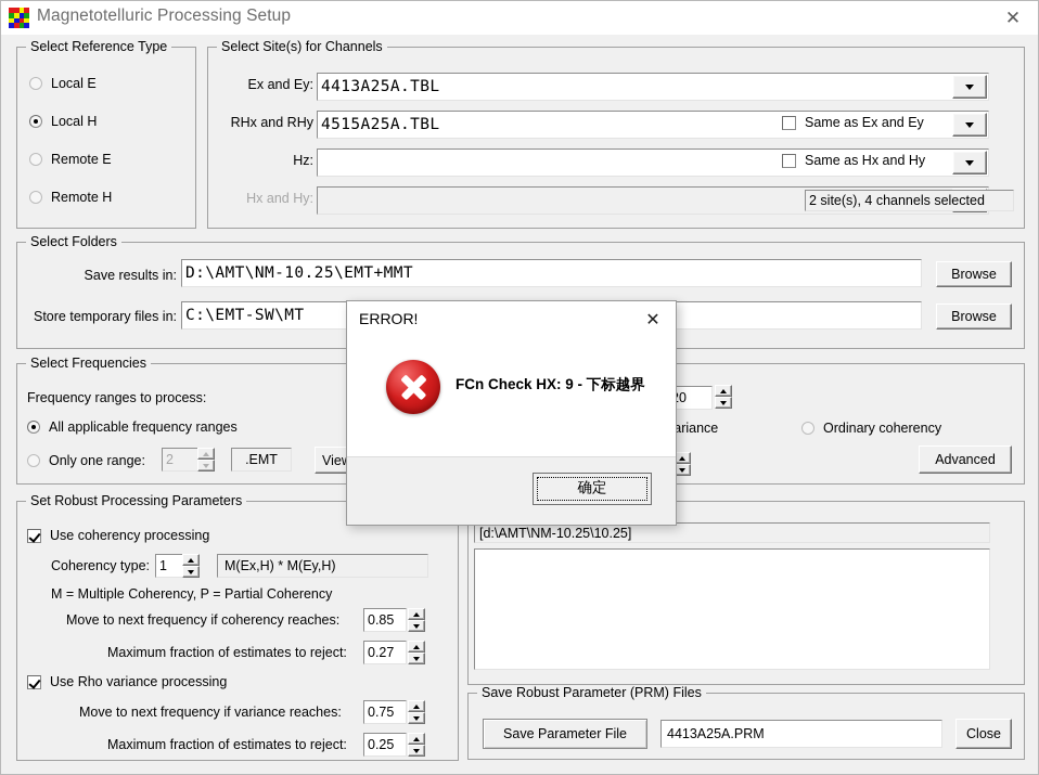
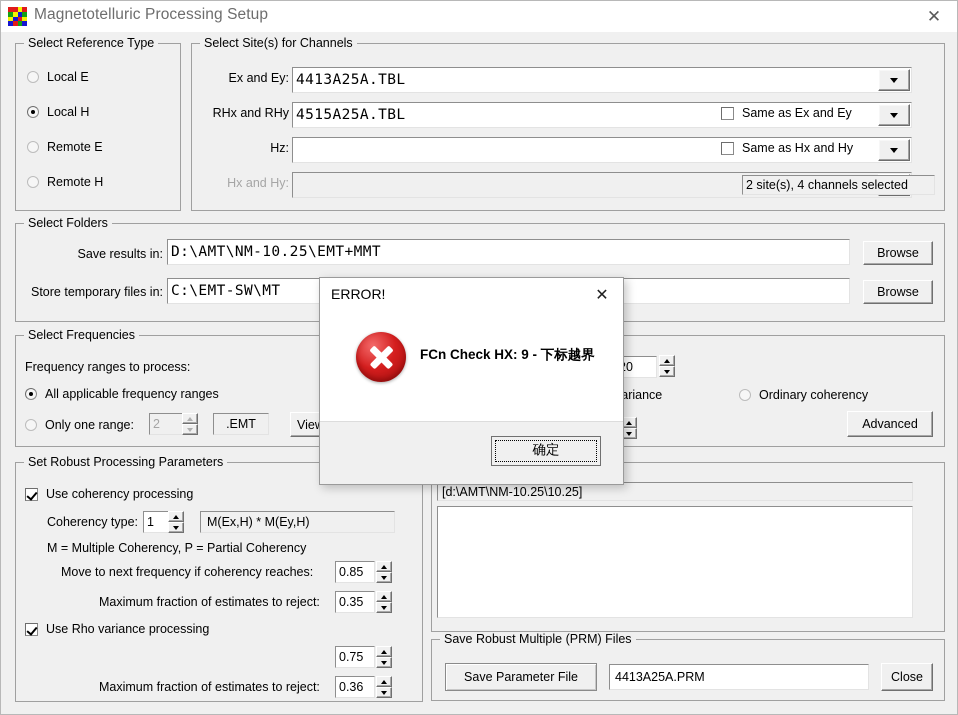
  Magnetotelluric Processing Setup
  ✕
  Select Reference Type
  Local E
  Local H
  Remote E
  Remote H
  Select Site(s) for Channels
  4413A25A.TBL
  4515A25A.TBL
  Ex and Ey:
  RHx and RHy
  Hz:
  Hx and Hy:
  Same as Ex and Ey
  Same as Hx and Hy
  2 site(s), 4 channels selected
  Select Folders
  Save results in:
  D:\AMT\NM-10.25\EMT+MMT
  Browse
  Store temporary files in:
  C:\EMT-SW\MT
  Browse
  Select Frequencies
  Frequency ranges to process:
  All applicable frequency ranges
  Only one range:
  2
  .EMT
  Vie
  ariance
  Ordinary coherency
  Advanced
  Set Robust Processing Parameters
  Use coherency processing
  Coherency type:
  1
  M(Ex,H) * M(Ey,H)
  M = Multiple Coherency, P = Partial Coherency
  Move to next frequency if coherency reaches:
  0.85
  Maximum fraction of estimates to reject:
- 0.27
+ 0.35
  Use Rho variance processing
- Move to next frequency if variance reaches:
  0.75
  Maximum fraction of estimates to reject:
- 0.25
+ 0.36
  [d:\AMT\NM-10.25\10.25]
- Save Robust Parameter (PRM) Files
+ Save Robust Multiple (PRM) Files
  Save Parameter File
  4413A25A.PRM
  Close
  ERROR!
  ✕
  FCn Check HX: 9 - 下标越界
  确定
